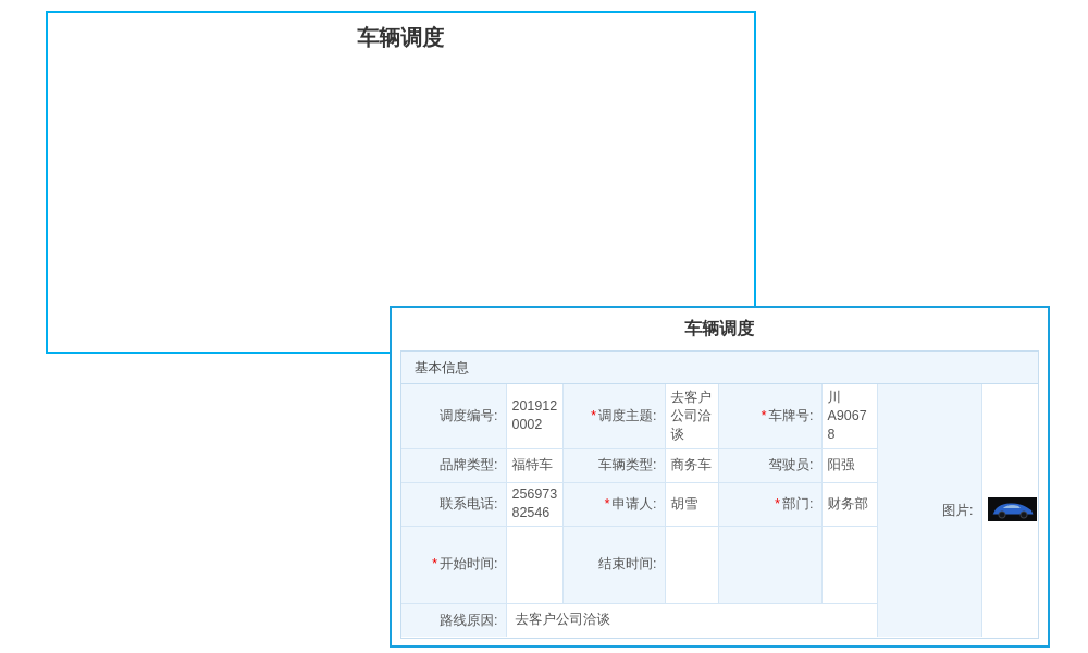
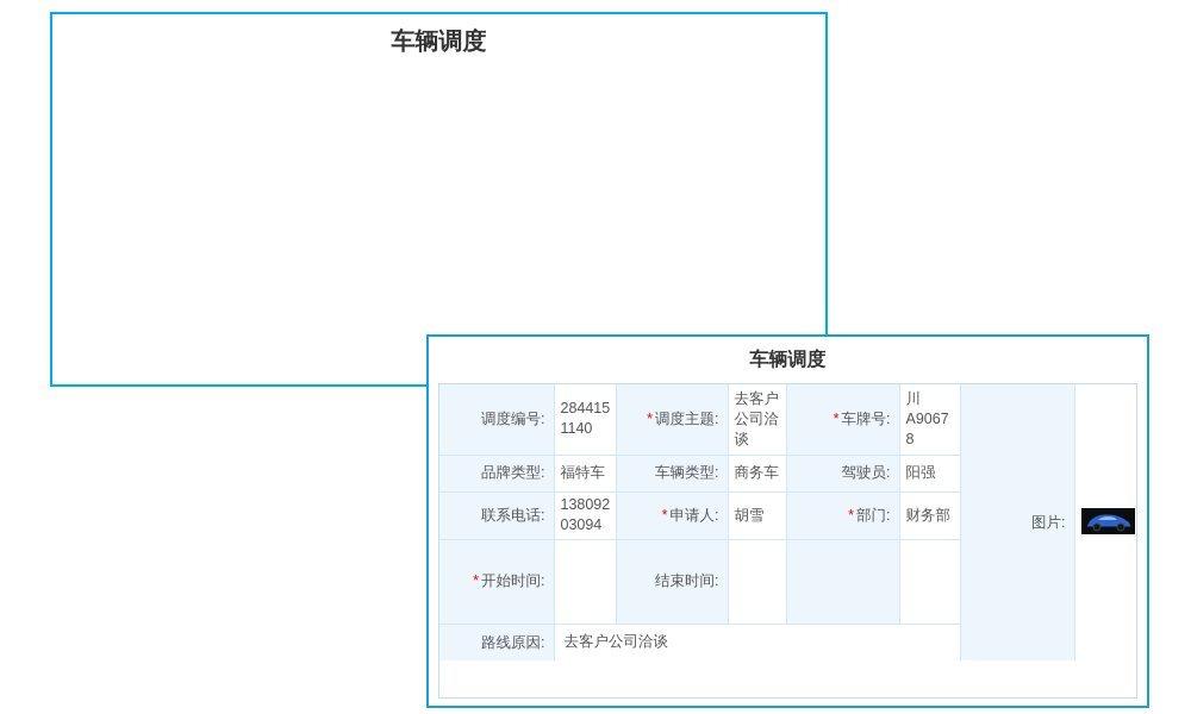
  车辆调度
  车辆调度
- 基本信息
- 调度编号:	2019120002	* 调度主题:	去客户公司洽谈	* 车牌号:	川A90678	图片:
+ 调度编号:	2844151140	* 调度主题:	去客户公司洽谈	* 车牌号:	川A90678	图片:
  品牌类型:	福特车	车辆类型:	商务车	驾驶员:	阳强
- 联系电话:	25697382546	* 申请人:	胡雪	* 部门:	财务部
+ 联系电话:	13809203094	* 申请人:	胡雪	* 部门:	财务部
  * 开始时间:		结束时间:
  路线原因:	去客户公司洽谈
